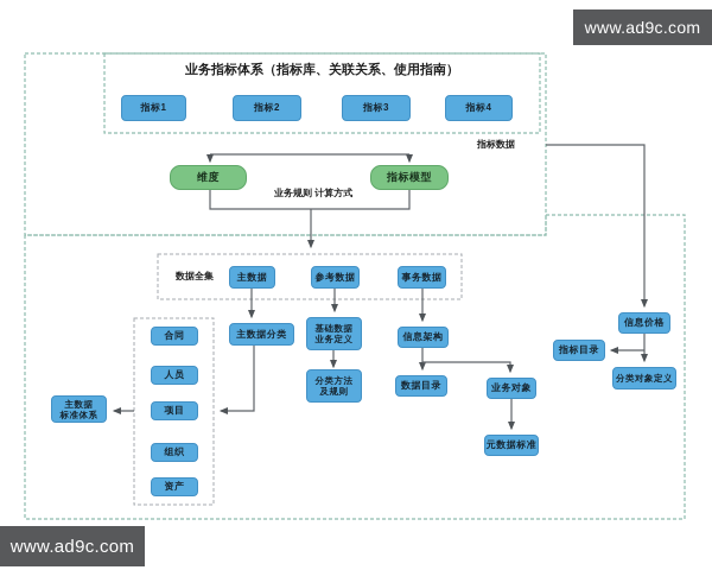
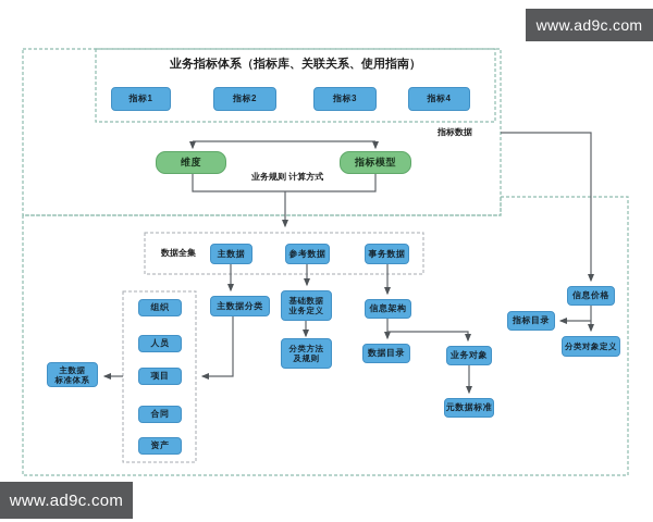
  业务指标体系（指标库、关联关系、使用指南）
  指标数据
  业务规则 计算方式
  数据全集
  指标1
  指标2
  指标3
  指标4
  维度
  指标模型
  主数据
  参考数据
  事务数据
- 合同
+ 组织
  人员
  项目
- 组织
+ 合同
  资产
  主数据
  标准体系
  主数据分类
  基础数据
  业务定义
  分类方法
  及规则
  信息架构
  数据目录
  业务对象
  元数据标准
  信息价格
  指标目录
  分类对象定义
  www.ad9c.com
  www.ad9c.com
